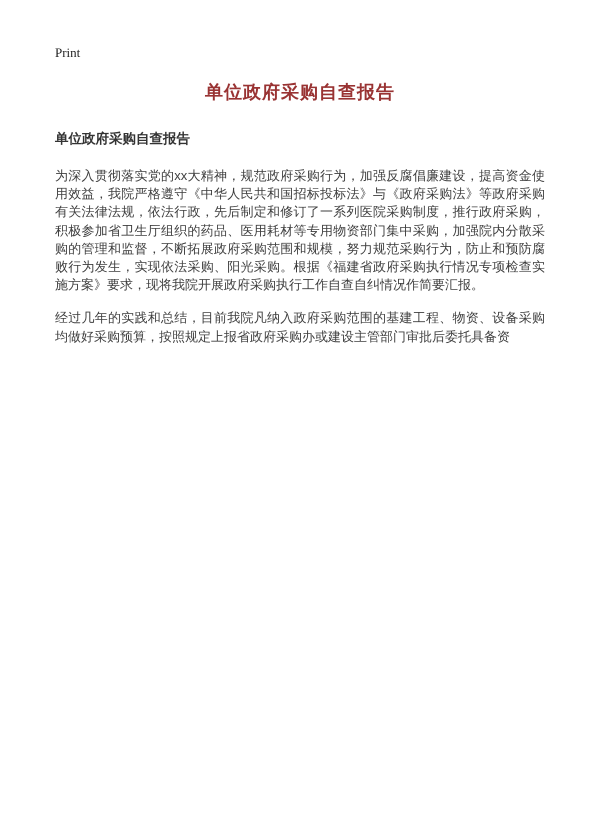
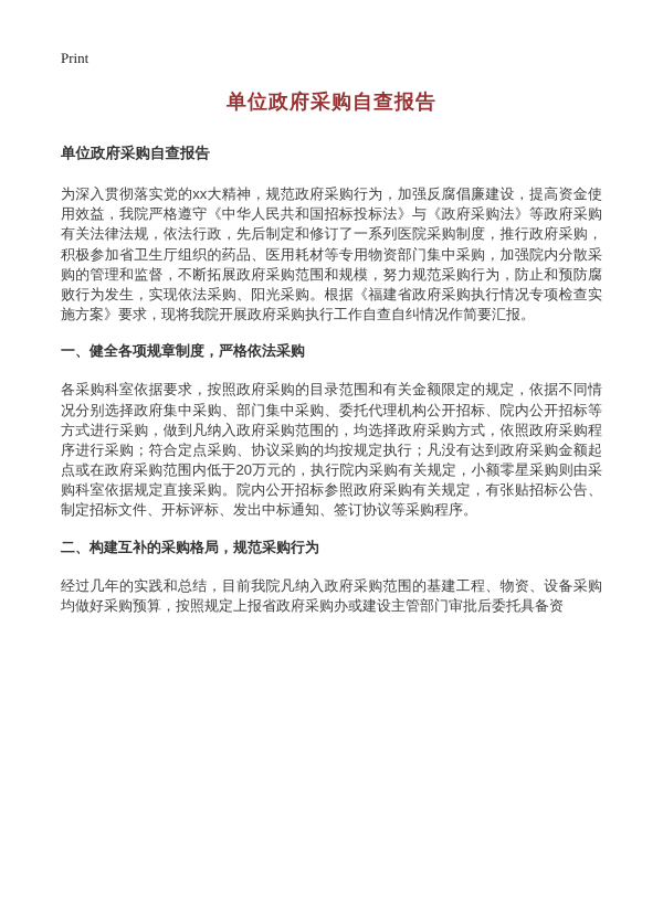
  Print
  单位政府采购自查报告
  单位政府采购自查报告
  为深入贯彻落实党的xx大精神，规范政府采购行为，加强反腐倡廉建设，提高资金使用效益，我院严格遵守《中华人民共和国招标投标法》与《政府采购法》等政府采购有关法律法规，依法行政，先后制定和修订了一系列医院采购制度，推行政府采购，积极参加省卫生厅组织的药品、医用耗材等专用物资部门集中采购，加强院内分散采购的管理和监督，不断拓展政府采购范围和规模，努力规范采购行为，防止和预防腐败行为发生，实现依法采购、阳光采购。根据《福建省政府采购执行情况专项检查实施方案》要求，现将我院开展政府采购执行工作自查自纠情况作简要汇报。
+ 一、健全各项规章制度，严格依法采购
+ 各采购科室依据要求，按照政府采购的目录范围和有关金额限定的规定，依据不同情况分别选择政府集中采购、部门集中采购、委托代理机构公开招标、院内公开招标等方式进行采购，做到凡纳入政府采购范围的，均选择政府采购方式，依照政府采购程序进行采购；符合定点采购、协议采购的均按规定执行；凡没有达到政府采购金额起点或在政府采购范围内低于20万元的，执行院内采购有关规定，小额零星采购则由采购科室依据规定直接采购。院内公开招标参照政府采购有关规定，有张贴招标公告、制定招标文件、开标评标、发出中标通知、签订协议等采购程序。
+ 二、构建互补的采购格局，规范采购行为
  经过几年的实践和总结，目前我院凡纳入政府采购范围的基建工程、物资、设备采购均做好采购预算，按照规定上报省政府采购办或建设主管部门审批后委托具备资
